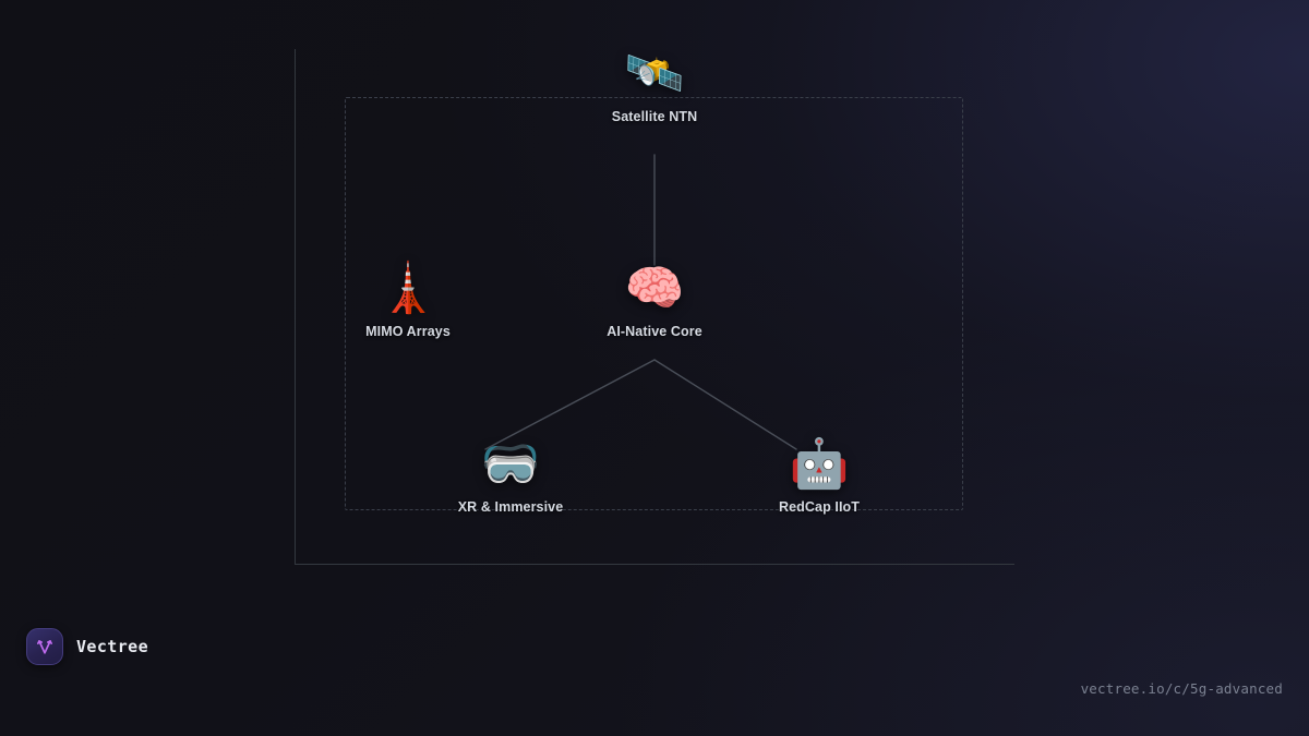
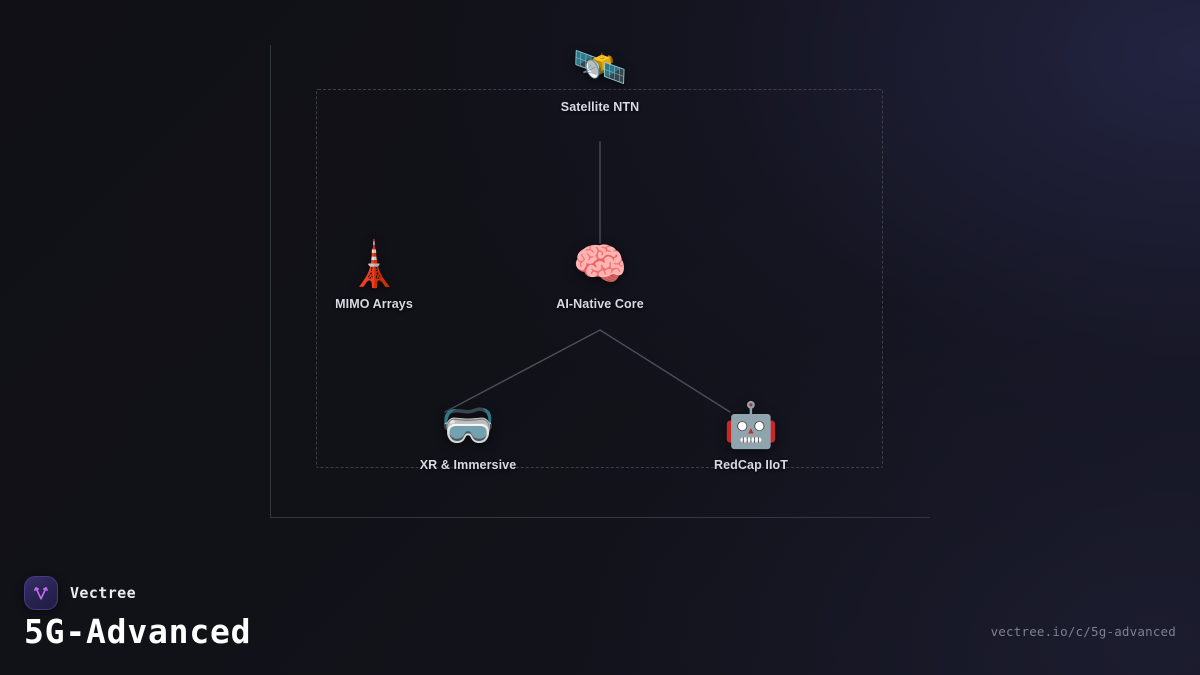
  🛰️
  Satellite NTN
  🗼
  MIMO Arrays
  🧠
  AI-Native Core
  🥽
  XR & Immersive
  🤖
  RedCap IIoT
  Vectree
+ 5G-Advanced
  vectree.io/c/5g-advanced
